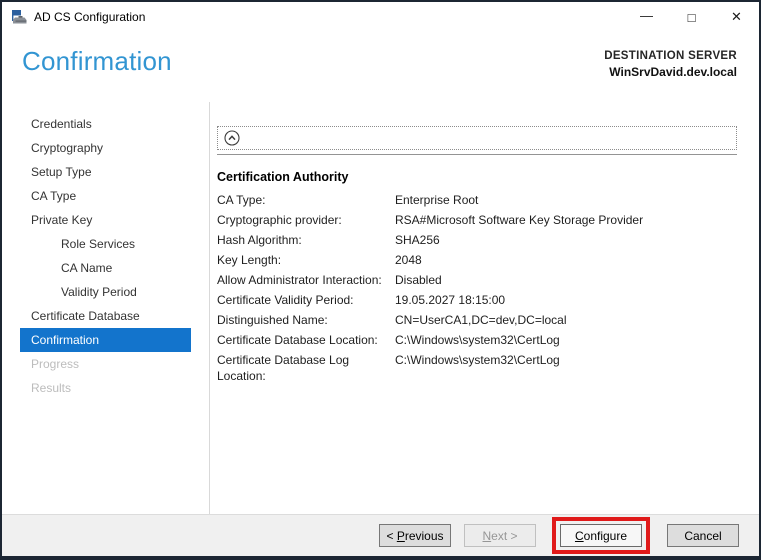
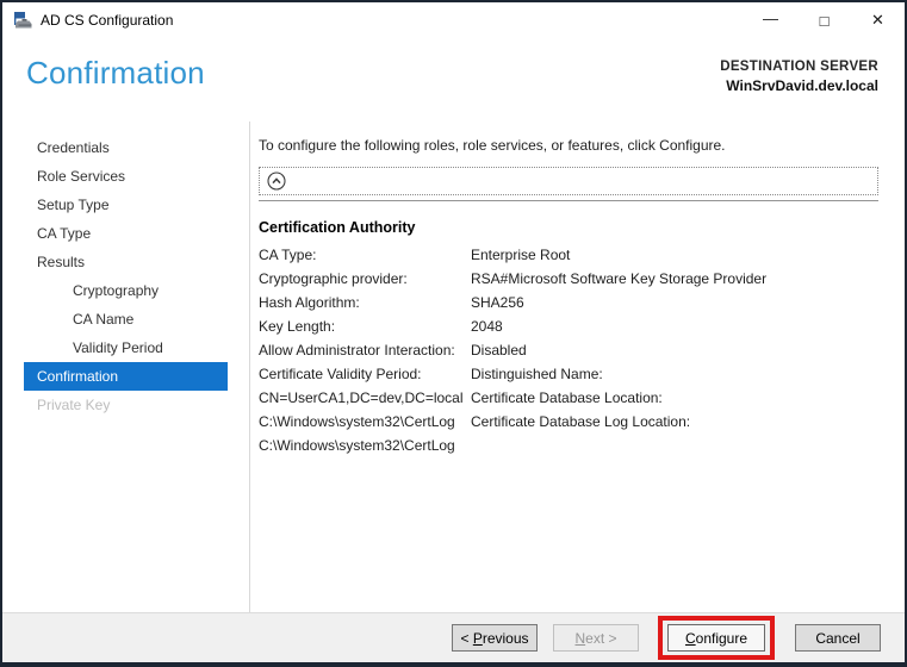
  AD CS Configuration
  —
  □
  ✕
  Confirmation
  DESTINATION SERVER
  WinSrvDavid.dev.local
  Credentials
- Cryptography
+ Role Services
  Setup Type
  CA Type
- Private Key
+ Results
- Role Services
+ Cryptography
  CA Name
  Validity Period
- Certificate Database
  Confirmation
- Progress
- Results
+ Private Key
+ To configure the following roles, role services, or features, click Configure.
  Certification Authority
  CA Type:
  Enterprise Root
  Cryptographic provider:
  RSA#Microsoft Software Key Storage Provider
  Hash Algorithm:
  SHA256
  Key Length:
  2048
  Allow Administrator Interaction:
  Disabled
  Certificate Validity Period:
- 19.05.2027 18:15:00
  Distinguished Name:
  CN=UserCA1,DC=dev,DC=local
  Certificate Database Location:
  C:\Windows\system32\CertLog
  Certificate Database Log Location:
  C:\Windows\system32\CertLog
  < Previous
  Next >
  Configure
  Cancel
